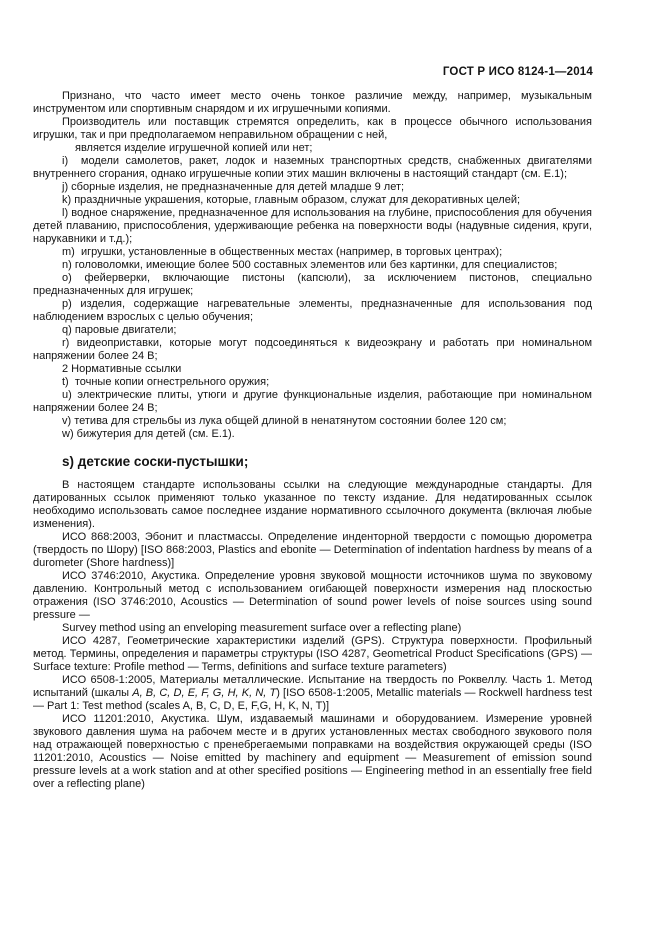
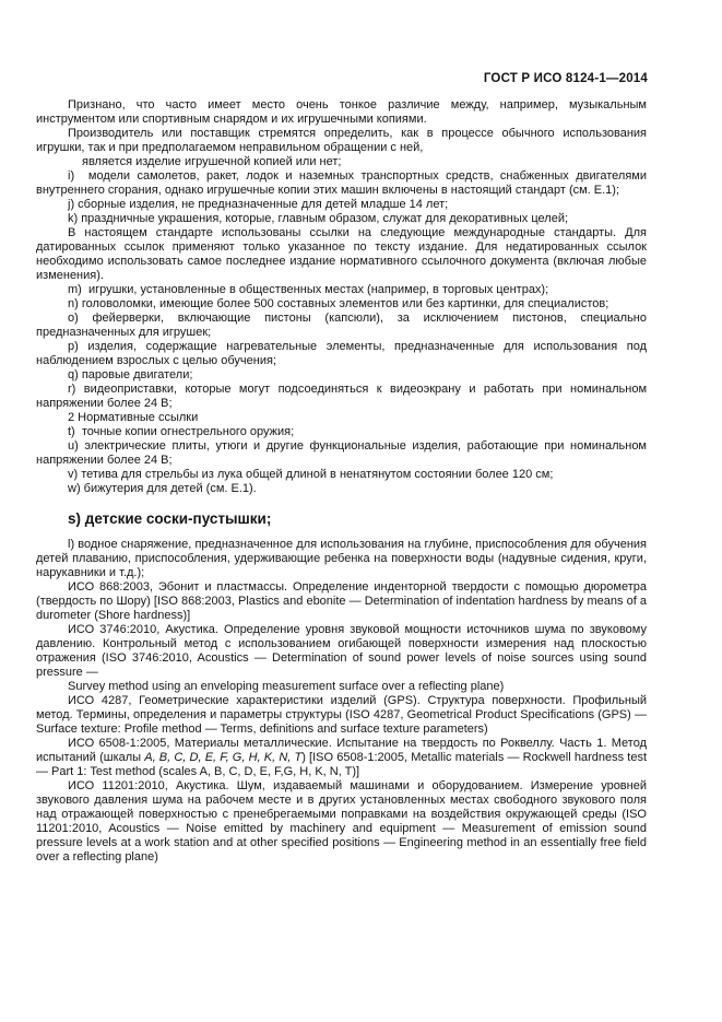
  ГОСТ Р ИСО 8124-1—2014
  Признано, что часто имеет место очень тонкое различие между, например, музыкальным инструментом или спортивным снарядом и их игрушечными копиями.
  Производитель или поставщик стремятся определить, как в процессе обычного использования игрушки, так и при предполагаемом неправильном обращении с ней,
  является изделие игрушечной копией или нет;
  i) модели самолетов, ракет, лодок и наземных транспортных средств, снабженных двигателями внутреннего сгорания, однако игрушечные копии этих машин включены в настоящий стандарт (см. Е.1);
- j) сборные изделия, не предназначенные для детей младше 9 лет;
+ j) сборные изделия, не предназначенные для детей младше 14 лет;
  k) праздничные украшения, которые, главным образом, служат для декоративных целей;
- l) водное снаряжение, предназначенное для использования на глубине, приспособления для обучения детей плаванию, приспособления, удерживающие ребенка на поверхности воды (надувные сидения, круги, нарукавники и т.д.);
+ В настоящем стандарте использованы ссылки на следующие международные стандарты. Для датированных ссылок применяют только указанное по тексту издание. Для недатированных ссылок необходимо использовать самое последнее издание нормативного ссылочного документа (включая любые изменения).
  m) игрушки, установленные в общественных местах (например, в торговых центрах);
  n) головоломки, имеющие более 500 составных элементов или без картинки, для специалистов;
  o) фейерверки, включающие пистоны (капсюли), за исключением пистонов, специально предназначенных для игрушек;
  p) изделия, содержащие нагревательные элементы, предназначенные для использования под наблюдением взрослых с целью обучения;
  q) паровые двигатели;
  r) видеоприставки, которые могут подсоединяться к видеоэкрану и работать при номинальном напряжении более 24 В;
  2 Нормативные ссылки
  t) точные копии огнестрельного оружия;
  u) электрические плиты, утюги и другие функциональные изделия, работающие при номинальном напряжении более 24 В;
  v) тетива для стрельбы из лука общей длиной в ненатянутом состоянии более 120 см;
  w) бижутерия для детей (см. Е.1).
  s) детские соски-пустышки;
- В настоящем стандарте использованы ссылки на следующие международные стандарты. Для датированных ссылок применяют только указанное по тексту издание. Для недатированных ссылок необходимо использовать самое последнее издание нормативного ссылочного документа (включая любые изменения).
+ l) водное снаряжение, предназначенное для использования на глубине, приспособления для обучения детей плаванию, приспособления, удерживающие ребенка на поверхности воды (надувные сидения, круги, нарукавники и т.д.);
  ИСО 868:2003, Эбонит и пластмассы. Определение инденторной твердости с помощью дюрометра (твердость по Шору) [ISO 868:2003, Plastics and ebonite — Determination of indentation hardness by means of a durometer (Shore hardness)]
  ИСО 3746:2010, Акустика. Определение уровня звуковой мощности источников шума по звуковому давлению. Контрольный метод с использованием огибающей поверхности измерения над плоскостью отражения (ISO 3746:2010, Acoustics — Determination of sound power levels of noise sources using sound pressure —
  Survey method using an enveloping measurement surface over a reflecting plane)
  ИСО 4287, Геометрические характеристики изделий (GPS). Структура поверхности. Профильный метод. Термины, определения и параметры структуры (ISO 4287, Geometrical Product Specifications (GPS) — Surface texture: Profile method — Terms, definitions and surface texture parameters)
  ИСО 6508-1:2005, Материалы металлические. Испытание на твердость по Роквеллу. Часть 1. Метод испытаний (шкалы A, B, C, D, E, F, G, H, K, N, T) [ISO 6508-1:2005, Metallic materials — Rockwell hardness test — Part 1: Test method (scales A, B, C, D, E, F,G, H, K, N, T)]
  ИСО 11201:2010, Акустика. Шум, издаваемый машинами и оборудованием. Измерение уровней звукового давления шума на рабочем месте и в других установленных местах свободного звукового поля над отражающей поверхностью с пренебрегаемыми поправками на воздействия окружающей среды (ISO 11201:2010, Acoustics — Noise emitted by machinery and equipment — Measurement of emission sound pressure levels at a work station and at other specified positions — Engineering method in an essentially free field over a reflecting plane)
